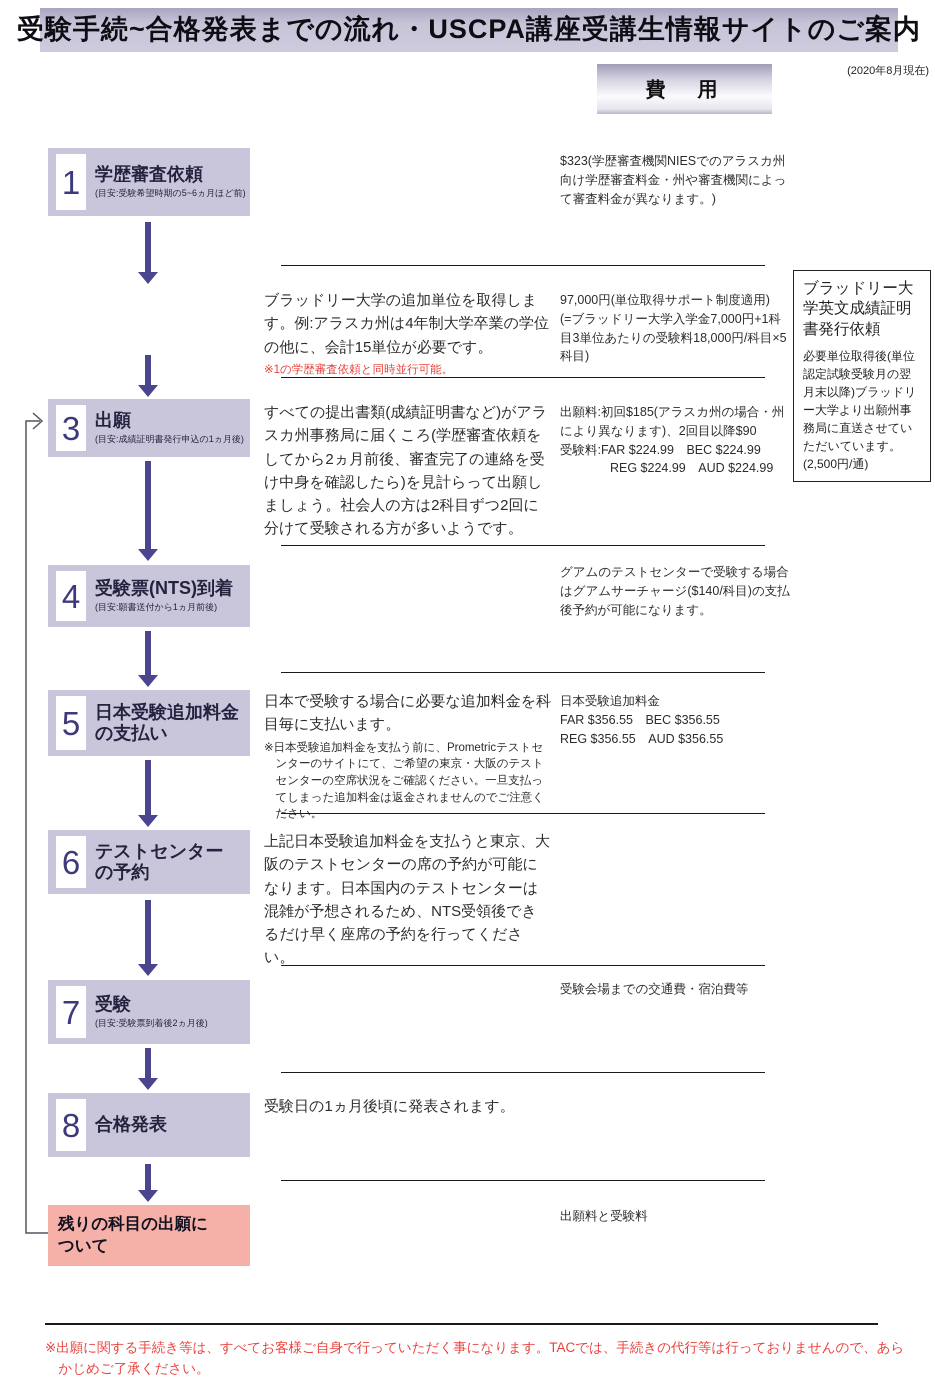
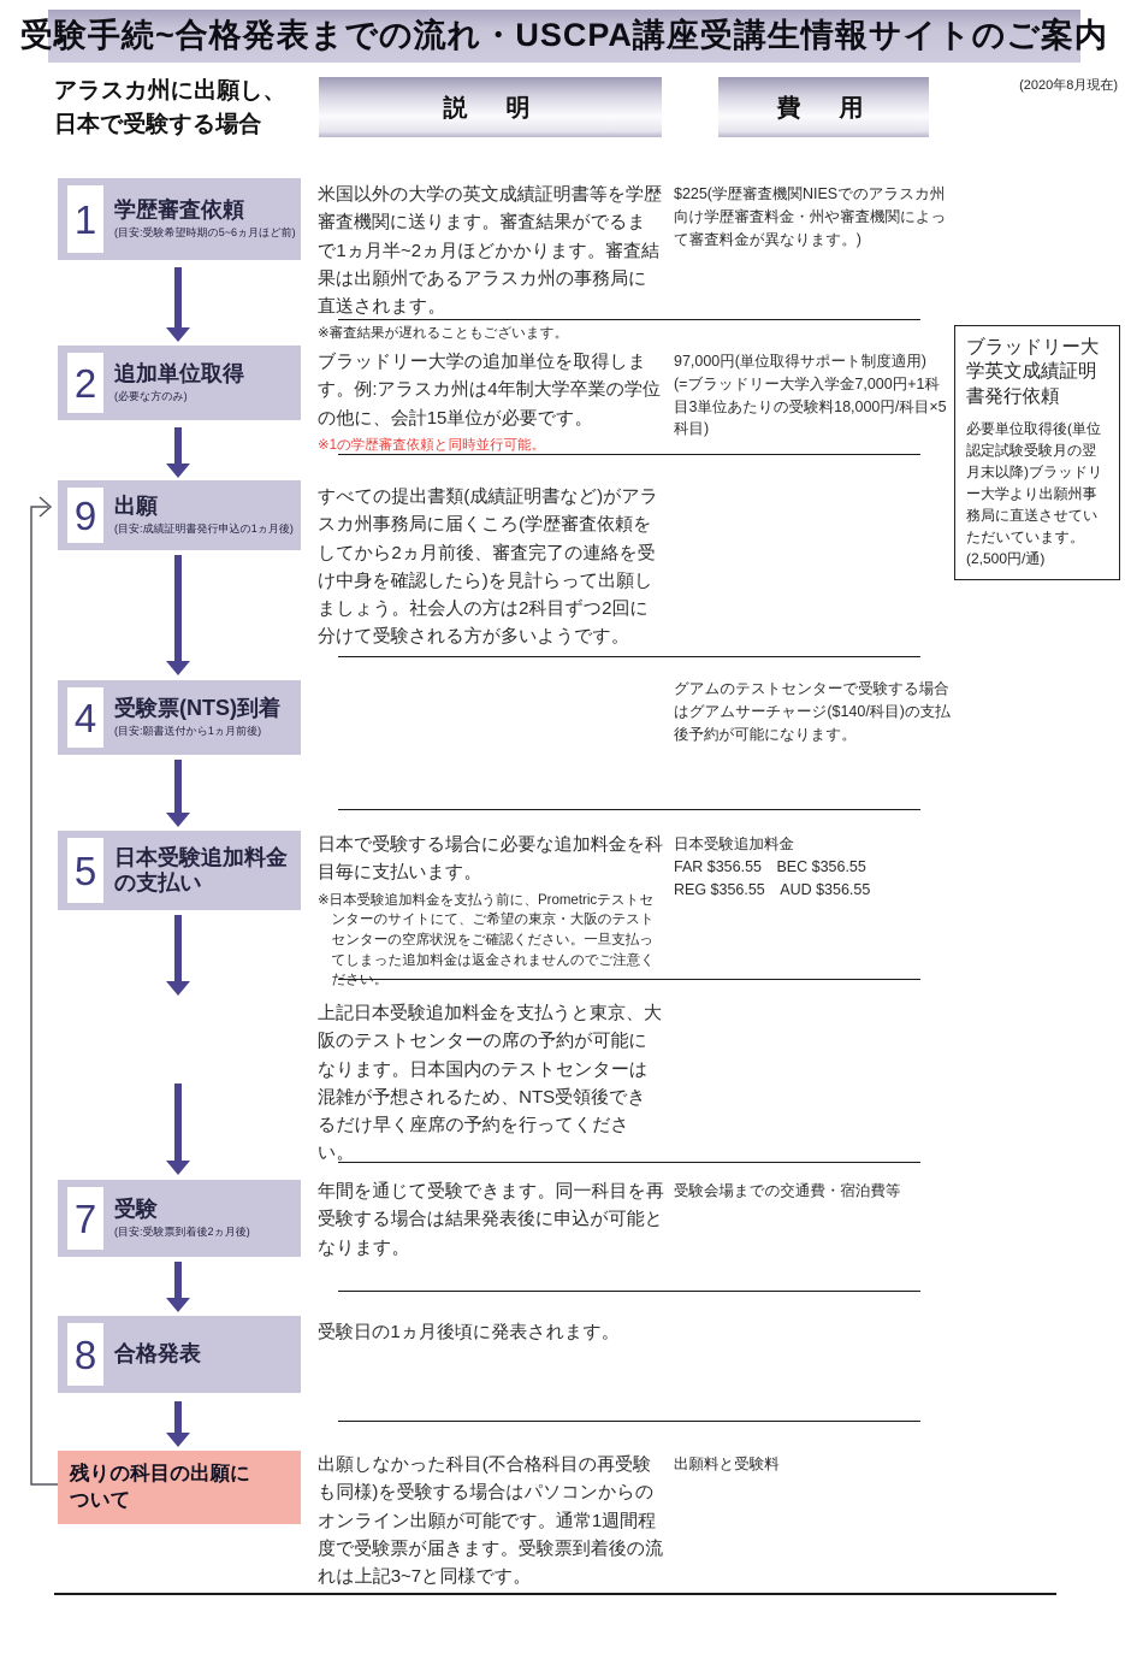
  験手続~合格発表までの流れ・USCPA講座受講生情報サイトのご案
+ アラスカ州に出願し、
+ 日本で受験する場合
  (2020年8月現在)
+ 説 明
  費 用
  1
  学歴審査依頼
  (目安:受験希望時期の5~6ヵ月ほど前
+ 米国以外の大学の英文成績証明書等を学歴審査機関に送ります。審査結果がでるまで1ヵ月半~2ヵ月ほどかかります。審査結果は出願州であるアラスカ州の事務局に直送されます。
+ ※審査結果が遅れることもございます。
- $323(学歴審査機関NIESでのアラスカ州向け学歴審査料金・州や審査機関によって審査料金が異なります。)
+ $225(学歴審査機関NIESでのアラスカ州向け学歴審査料金・州や審査機関によって審査料金が異なります。)
+ 2
+ 追加単位取得
+ (必要な方のみ)
  ブラッドリー大学の追加単位を取得します。例:アラスカ州は4年制大学卒業の学位の他に、会計15単位が必要です。
  ※1の学歴審査依頼と同時並行可能。
  97,000円(単位取得サポート制度適用)
  (=ブラッドリー大学入学金7,000円+1科目3単位あたりの受験料18,000円/科目×5科目)
- 3
+ 9
  出願
  (目安:成績証明書発行申込の1ヵ月後
  すべての提出書類(成績証明書など)がアラスカ州事務局に届くころ(学歴審査依頼をしてから2ヵ月前後、審査完了の連絡を受け中身を確認したら)を見計らって出願しましょう。社会人の方は2科目ずつ2回に分けて受験される方が多いようです。
- 出願料:初回$185(アラスカ州の場合・州により異なります)、2回目以降$90
- 受験料:FAR $224.99 BEC $224.99
- REG $224.99 AUD $224.99
  4
  受験票(NTS)到着
  (目安:願書送付から1ヵ月前後)
  グアムのテストセンターで受験する場合はグアムサーチャージ($140/科目)の支払後予約が可能になります。
  5
  日本受験追加料金
  の支払い
  日本で受験する場合に必要な追加料金を科目毎に支払います。
  ※日本受験追加料金を支払う前に、Prometricテストセンターのサイトにて、ご希望の東京・大阪のテストセンターの空席状況をご確認ください。一旦支払ってしまった追加料金は返金されませんのでご注意ください。
  日本受験追加料金
  FAR $356.55 BEC $356.55
  REG $356.55 AUD $356.55
- 6
- テストセンター
- の予約
  上記日本受験追加料金を支払うと東京、大阪のテストセンターの席の予約が可能になります。日本国内のテストセンターは混雑が予想されるため、NTS受領後できるだけ早く座席の予約を行ってください。
  7
  受験
  (目安:受験票到着後2ヵ月後)
+ 年間を通じて受験できます。同一科目を再受験する場合は結果発表後に申込が可能となります。
  受験会場までの交通費・宿泊費等
  8
  合格発表
  受験日の1ヵ月後頃に発表されます。
  残りの科目の出願に
  ついて
+ 出願しなかった科目(不合格科目の再受験も同様)を受験する場合はパソコンからのオンライン出願が可能です。通常1週間程度で受験票が届きます。受験票到着後の流れは上記3~7と同様です。
  出願料と受験料
  ブラッドリー大学英文成績証明書発行依頼
  必要単位取得後(単位認定試験受験月の翌月末以降)ブラッドリー大学より出願州事務局に直送させていただいています。
  (2,500円/通)
- ※出願に関する手続き等は、すべてお客様ご自身で行っていただく事になります。TACでは、手続きの代行等は行っておりませんので、あらかじめご了承ください。
